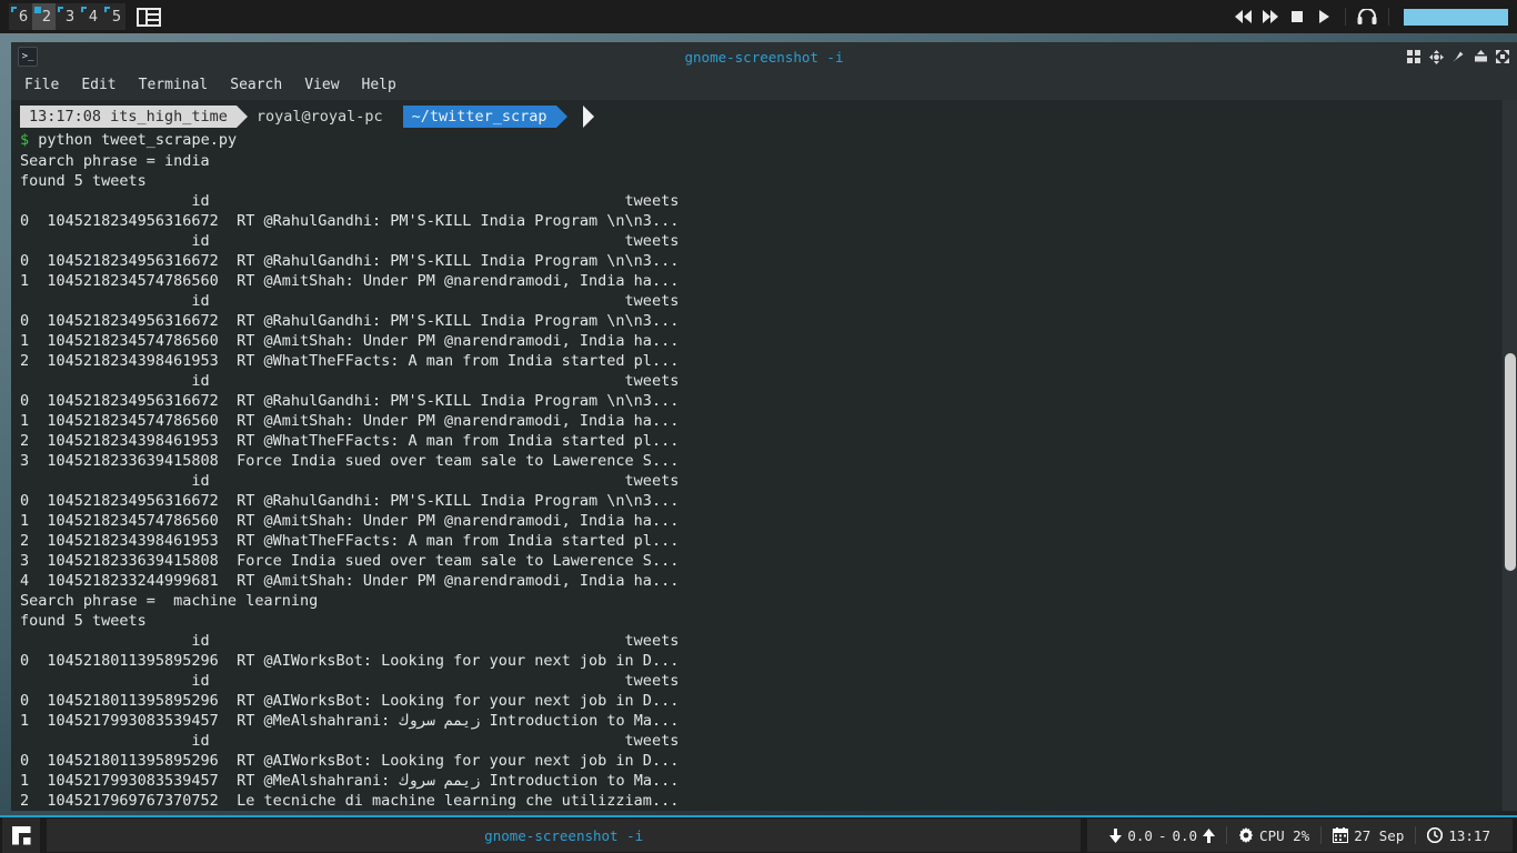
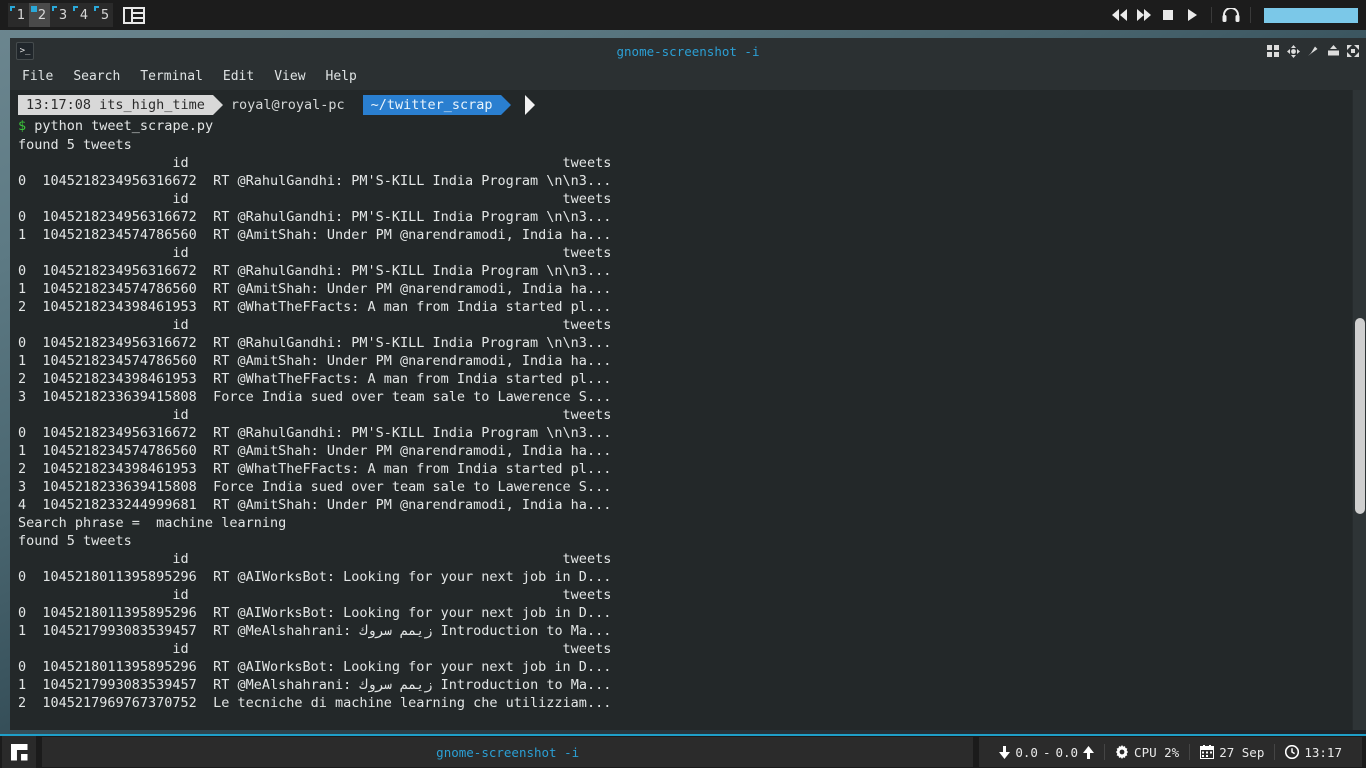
- 6
+ 1
  2
  3
  4
  5
  >_
  gnome-screenshot -i
  File
- Edit
+ Search
  Terminal
- Search
+ Edit
  View
  Help
  13:17:08
  its_high_time
  royal@royal-pc
  ~/twitter_scrap
  $ python tweet_scrape.py
- Search phrase = india
  found 5 tweets
  id tweets
  0 1045218234956316672 RT @RahulGandhi: PM'S-KILL India Program \n\n3...
  id tweets
  0 1045218234956316672 RT @RahulGandhi: PM'S-KILL India Program \n\n3...
  1 1045218234574786560 RT @AmitShah: Under PM @narendramodi, India ha...
  id tweets
  0 1045218234956316672 RT @RahulGandhi: PM'S-KILL India Program \n\n3...
  1 1045218234574786560 RT @AmitShah: Under PM @narendramodi, India ha...
  2 1045218234398461953 RT @WhatTheFFacts: A man from India started pl...
  id tweets
  0 1045218234956316672 RT @RahulGandhi: PM'S-KILL India Program \n\n3...
  1 1045218234574786560 RT @AmitShah: Under PM @narendramodi, India ha...
  2 1045218234398461953 RT @WhatTheFFacts: A man from India started pl...
  3 1045218233639415808 Force India sued over team sale to Lawerence S...
  id tweets
  0 1045218234956316672 RT @RahulGandhi: PM'S-KILL India Program \n\n3...
  1 1045218234574786560 RT @AmitShah: Under PM @narendramodi, India ha...
  2 1045218234398461953 RT @WhatTheFFacts: A man from India started pl...
  3 1045218233639415808 Force India sued over team sale to Lawerence S...
  4 1045218233244999681 RT @AmitShah: Under PM @narendramodi, India ha...
  Search phrase = machine learning
  found 5 tweets
  id tweets
  0 1045218011395895296 RT @AIWorksBot: Looking for your next job in D...
  id tweets
  0 1045218011395895296 RT @AIWorksBot: Looking for your next job in D...
  1 1045217993083539457 RT @MeAlshahrani: زيمم سروك Introduction to Ma...
  id tweets
  0 1045218011395895296 RT @AIWorksBot: Looking for your next job in D...
  1 1045217993083539457 RT @MeAlshahrani: زيمم سروك Introduction to Ma...
  2 1045217969767370752 Le tecniche di machine learning che utilizziam...
  gnome-screenshot -i
  0.0
  -
  0.0
  CPU 2%
  27 Sep
  13:17
